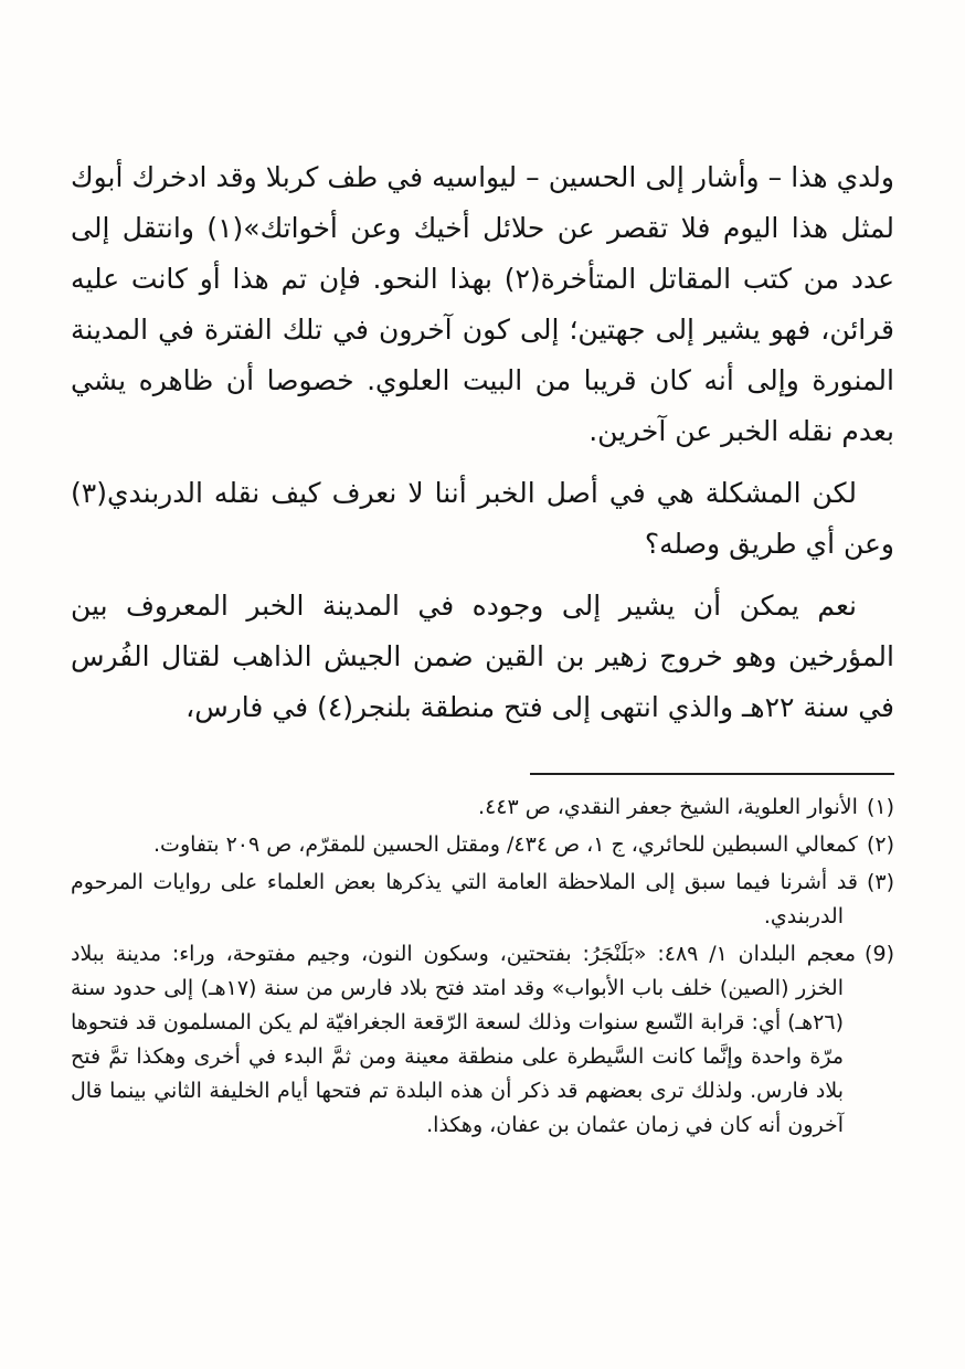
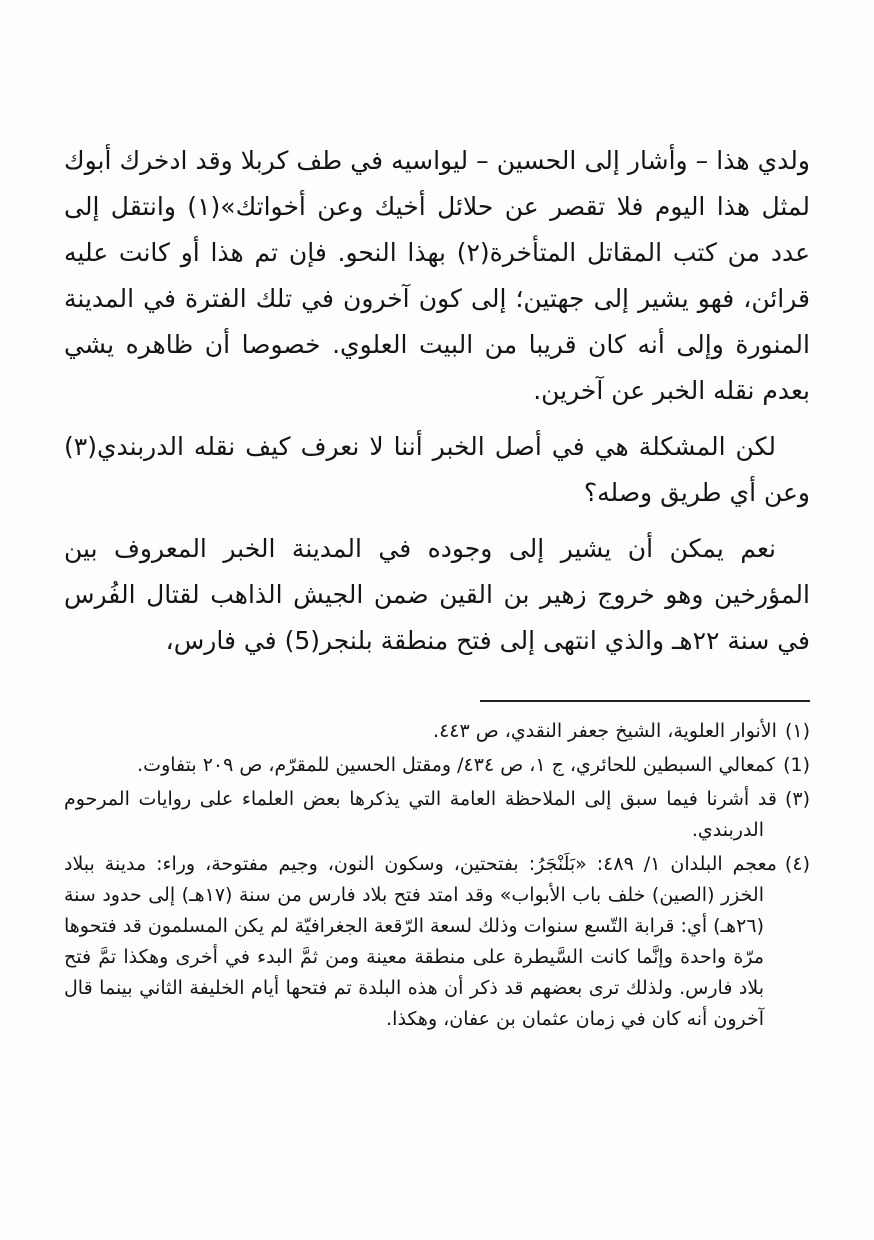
  ولدي هذا – وأشار إلى الحسين – ليواسيه في طف كربلا وقد ادخرك أبوك لمثل هذا اليوم فلا تقصر عن حلائل أخيك وعن أخواتك»(١) وانتقل إلى عدد من كتب المقاتل المتأخرة(٢) بهذا النحو. فإن تم هذا أو كانت عليه قرائن، فهو يشير إلى جهتين؛ إلى كون آخرون في تلك الفترة في المدينة المنورة وإلى أنه كان قريبا من البيت العلوي. خصوصا أن ظاهره يشي بعدم نقله الخبر عن آخرين.
  لكن المشكلة هي في أصل الخبر أننا لا نعرف كيف نقله الدربندي(٣) وعن أي طريق وصله؟
- نعم يمكن أن يشير إلى وجوده في المدينة الخبر المعروف بين المؤرخين وهو خروج زهير بن القين ضمن الجيش الذاهب لقتال الفُرس في سنة ٢٢هـ والذي انتهى إلى فتح منطقة بلنجر(٤) في فارس،
+ نعم يمكن أن يشير إلى وجوده في المدينة الخبر المعروف بين المؤرخين وهو خروج زهير بن القين ضمن الجيش الذاهب لقتال الفُرس في سنة ٢٢هـ والذي انتهى إلى فتح منطقة بلنجر(5) في فارس،
  (١)الأنوار العلوية، الشيخ جعفر النقدي، ص ٤٤٣.
- (٢)كمعالي السبطين للحائري، ج ١، ص ٤٣٤/ ومقتل الحسين للمقرّم، ص ٢٠٩ بتفاوت.
+ (1)كمعالي السبطين للحائري، ج ١، ص ٤٣٤/ ومقتل الحسين للمقرّم، ص ٢٠٩ بتفاوت.
  (٣)قد أشرنا فيما سبق إلى الملاحظة العامة التي يذكرها بعض العلماء على روايات المرحوم الدربندي.
- (9)معجم البلدان ١/ ٤٨٩: «بَلَنْجَرُ: بفتحتين، وسكون النون، وجيم مفتوحة، وراء: مدينة ببلاد الخزر (الصين) خلف باب الأبواب» وقد امتد فتح بلاد فارس من سنة (١٧هـ) إلى حدود سنة (٢٦هـ) أي: قرابة التّسع سنوات وذلك لسعة الرّقعة الجغرافيّة لم يكن المسلمون قد فتحوها مرّة واحدة وإنَّما كانت السَّيطرة على منطقة معينة ومن ثمَّ البدء في أخرى وهكذا تمَّ فتح بلاد فارس. ولذلك ترى بعضهم قد ذكر أن هذه البلدة تم فتحها أيام الخليفة الثاني بينما قال آخرون أنه كان في زمان عثمان بن عفان، وهكذا.
+ (٤)معجم البلدان ١/ ٤٨٩: «بَلَنْجَرُ: بفتحتين، وسكون النون، وجيم مفتوحة، وراء: مدينة ببلاد الخزر (الصين) خلف باب الأبواب» وقد امتد فتح بلاد فارس من سنة (١٧هـ) إلى حدود سنة (٢٦هـ) أي: قرابة التّسع سنوات وذلك لسعة الرّقعة الجغرافيّة لم يكن المسلمون قد فتحوها مرّة واحدة وإنَّما كانت السَّيطرة على منطقة معينة ومن ثمَّ البدء في أخرى وهكذا تمَّ فتح بلاد فارس. ولذلك ترى بعضهم قد ذكر أن هذه البلدة تم فتحها أيام الخليفة الثاني بينما قال آخرون أنه كان في زمان عثمان بن عفان، وهكذا.
